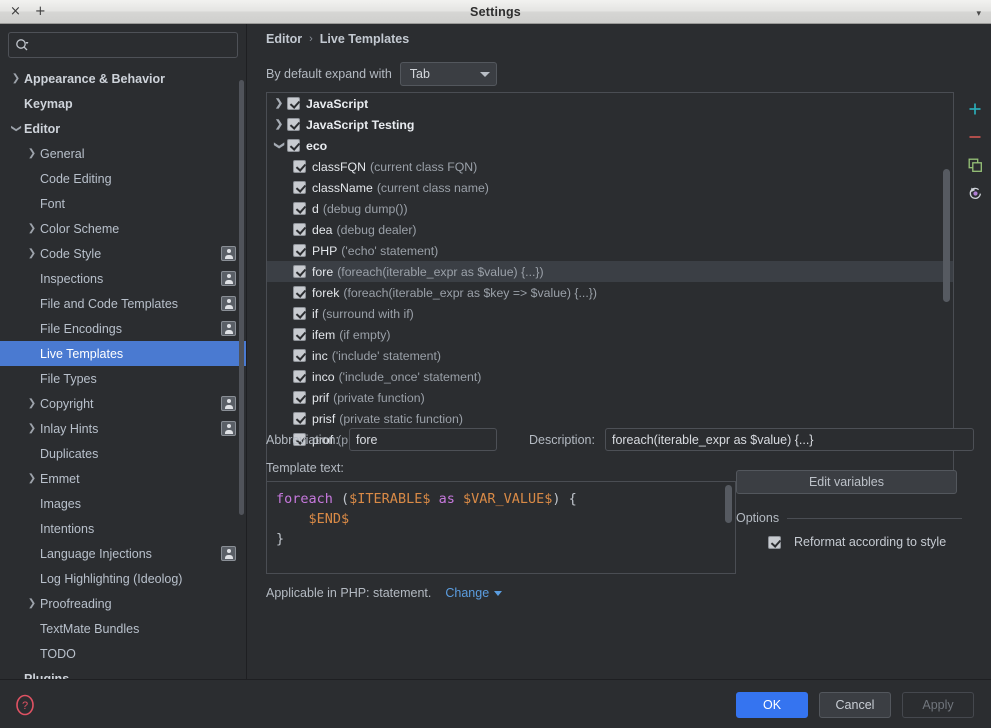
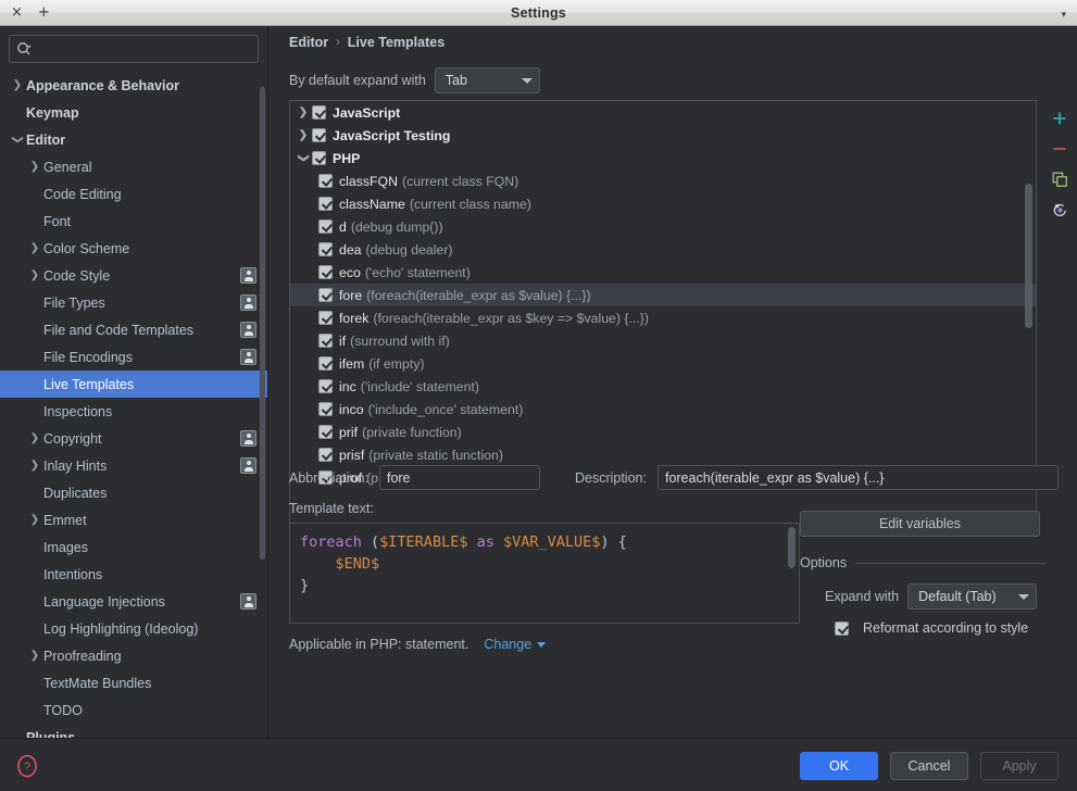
  ×
  +
  Settings
  ▾
  ❯
  Appearance & Behavior
  Keymap
  Editor
  ❯
  General
  Code Editing
  Font
  ❯
  Color Scheme
  ❯
  Code Style
- Inspections
+ File Types
  File and Code Templates
  File Encodings
  Live Templates
- File Types
+ Inspections
  ❯
  Copyright
  ❯
  Inlay Hints
  Duplicates
  ❯
  Emmet
  Images
  Intentions
  Language Injections
  Log Highlighting (Ideolog)
  ❯
  Proofreading
  TextMate Bundles
  TODO
  Editor
  ›
  Live Templates
  By default expand with
  Tab
  ❯
  JavaScript
  ❯
  JavaScript Testing
- eco
+ PHP
  classFQN
  (current class FQN)
  className
  (current class name)
  d
  (debug dump())
  dea
  (debug dealer)
- PHP
+ eco
  ('echo' statement)
  fore
  (foreach(iterable_expr as $value) {...})
  forek
  (foreach(iterable_expr as $key => $value) {...})
  if
  (surround with if)
  ifem
  (if empty)
  inc
  ('include' statement)
  inco
  ('include_once' statement)
  prif
  (private function)
  prisf
  (private static function)
  prof
  Abbreviation:
  fore
  Description:
  foreach(iterable_expr as $value) {...}
  Template text:
  foreach ($ITERABLE$ as $VAR_VALUE$) { $END$ }
  Edit variables
  Options
+ Expand with
+ Default (Tab)
  Reformat according to style
  Applicable in PHP: statement.
  Change
  ?
  OK
  Cancel
  Apply
